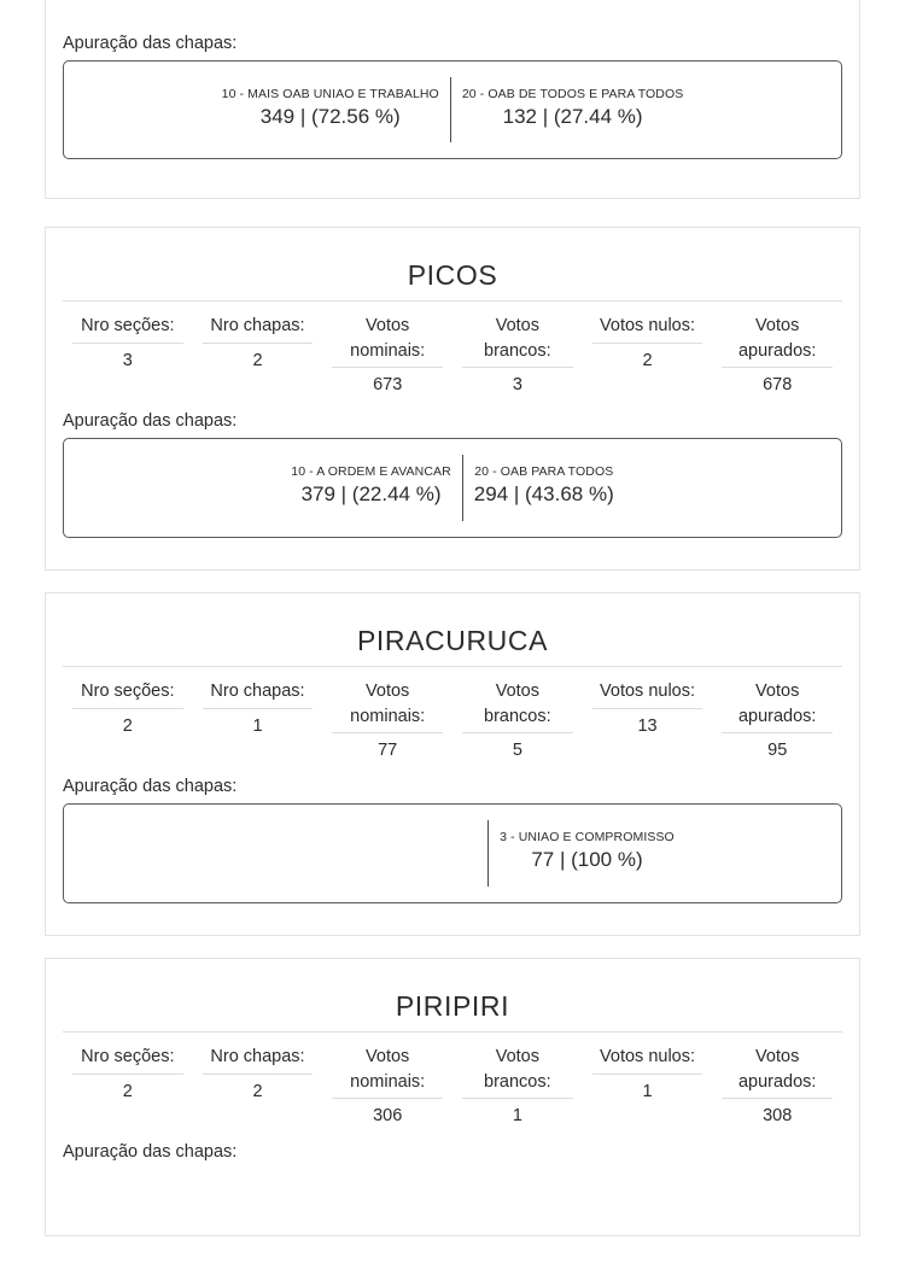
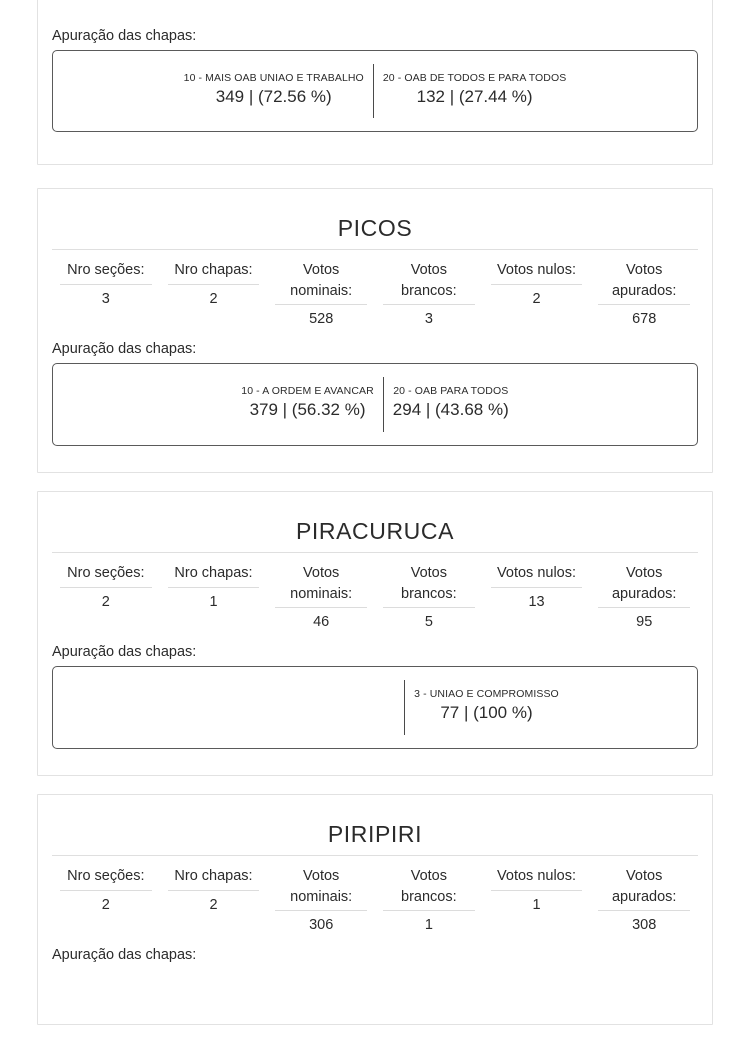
  Apuração das chapas:
  10 - MAIS OAB UNIAO E TRABALHO
  349 | (72.56 %)
  20 - OAB DE TODOS E PARA TODOS
  132 | (27.44 %)
  PICOS
  Nro seções:
  3
  Nro chapas:
  2
  Votos
  nominais:
- 673
+ 528
  Votos
  brancos:
  3
  Votos nulos:
  2
  Votos
  apurados:
  678
  Apuração das chapas:
  10 - A ORDEM E AVANCAR
- 379 | (22.44 %)
+ 379 | (56.32 %)
  20 - OAB PARA TODOS
  294 | (43.68 %)
  PIRACURUCA
  Nro seções:
  2
  Nro chapas:
  1
  Votos
  nominais:
- 77
+ 46
  Votos
  brancos:
  5
  Votos nulos:
  13
  Votos
  apurados:
  95
  Apuração das chapas:
  3 - UNIAO E COMPROMISSO
  77 | (100 %)
  PIRIPIRI
  Nro seções:
  2
  Nro chapas:
  2
  Votos
  nominais:
  306
  Votos
  brancos:
  1
  Votos nulos:
  1
  Votos
  apurados:
  308
  Apuração das chapas:
